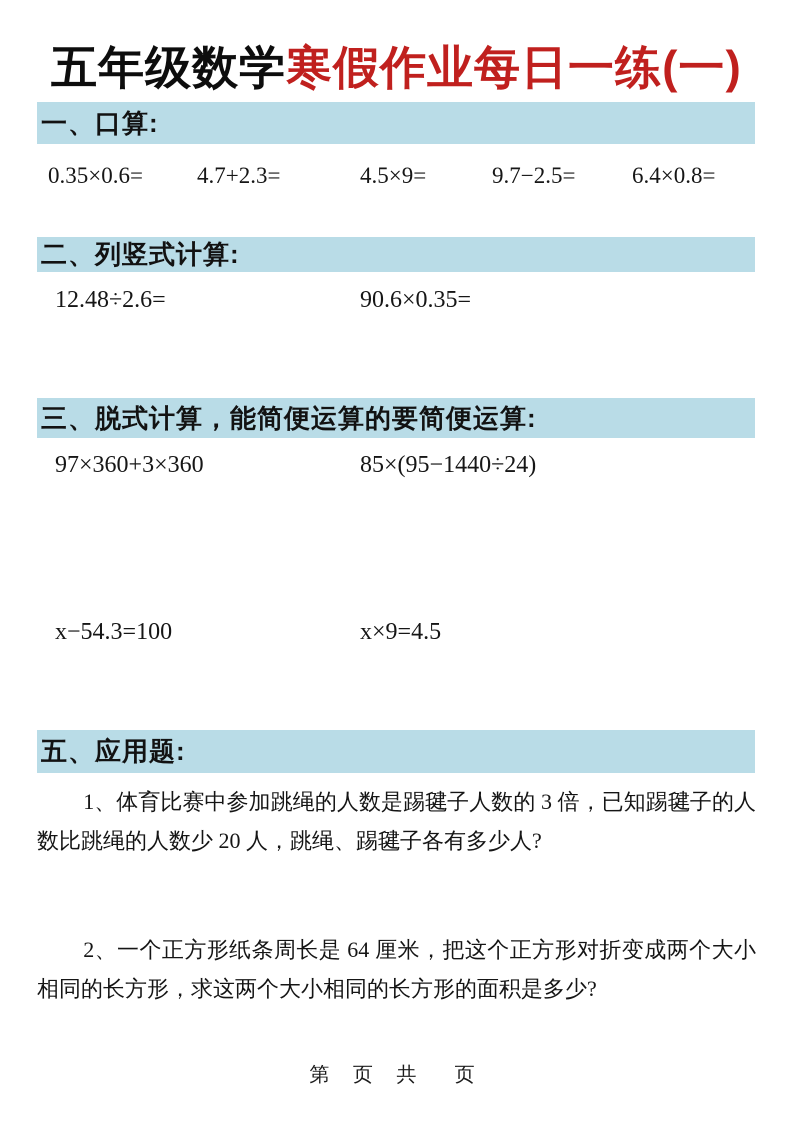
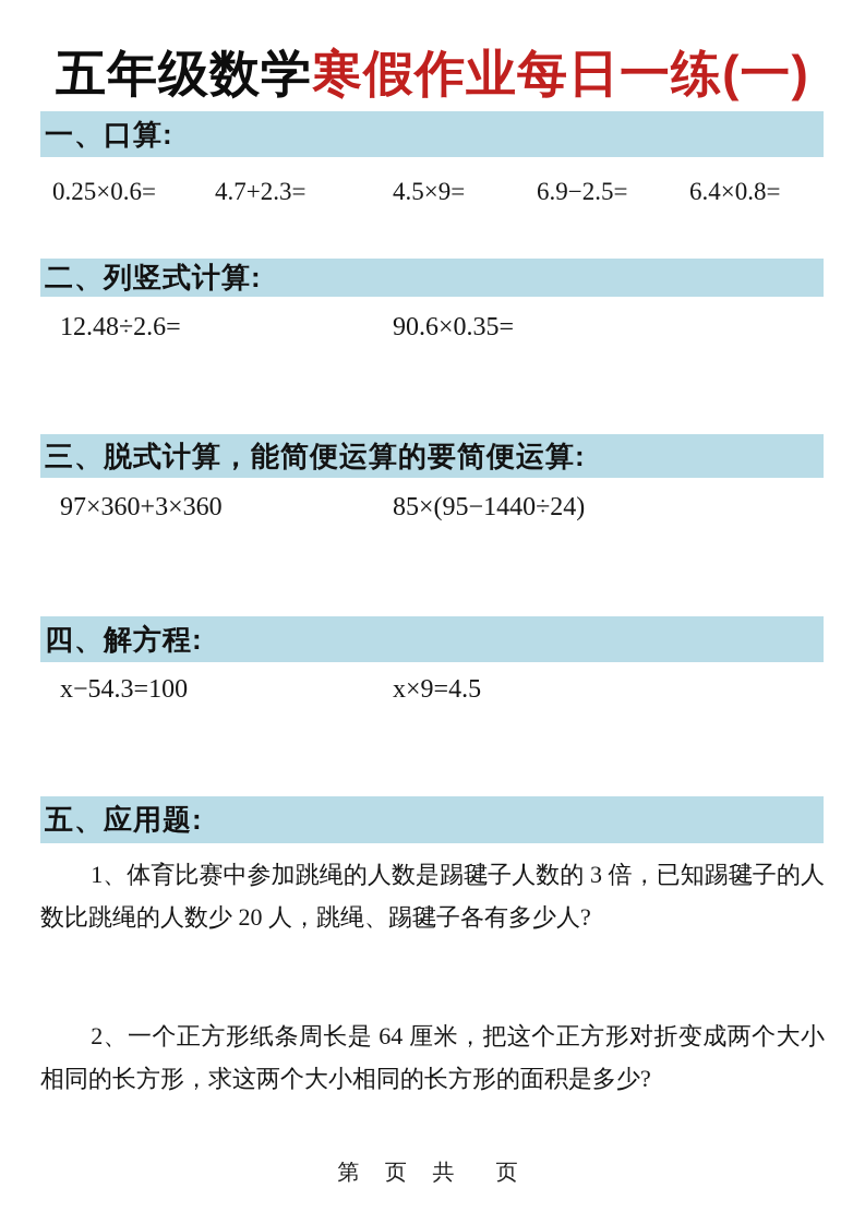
  五年级数学寒假作业每日一练(一)
  一、口算:
- 0.35×0.6=
+ 0.25×0.6=
  4.7+2.3=
  4.5×9=
- 9.7−2.5=
+ 6.9−2.5=
  6.4×0.8=
  二、列竖式计算:
  12.48÷2.6=
  90.6×0.35=
  三、脱式计算，能简便运算的要简便运算:
  97×360+3×360
  85×(95−1440÷24)
+ 四、解方程:
  x−54.3=100
  x×9=4.5
  五、应用题:
  1、体育比赛中参加跳绳的人数是踢毽子人数的 3 倍，已知踢毽子的人数比跳绳的人数少 20 人，跳绳、踢毽子各有多少人?
  2、一个正方形纸条周长是 64 厘米，把这个正方形对折变成两个大小相同的长方形，求这两个大小相同的长方形的面积是多少?
  第 页 共 页
